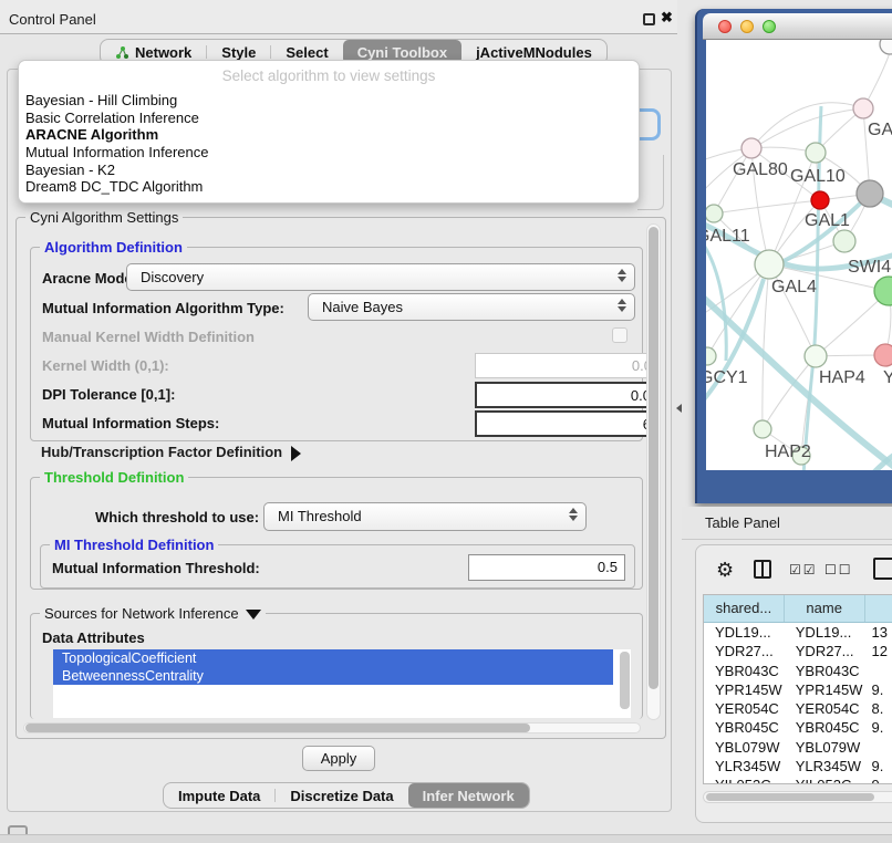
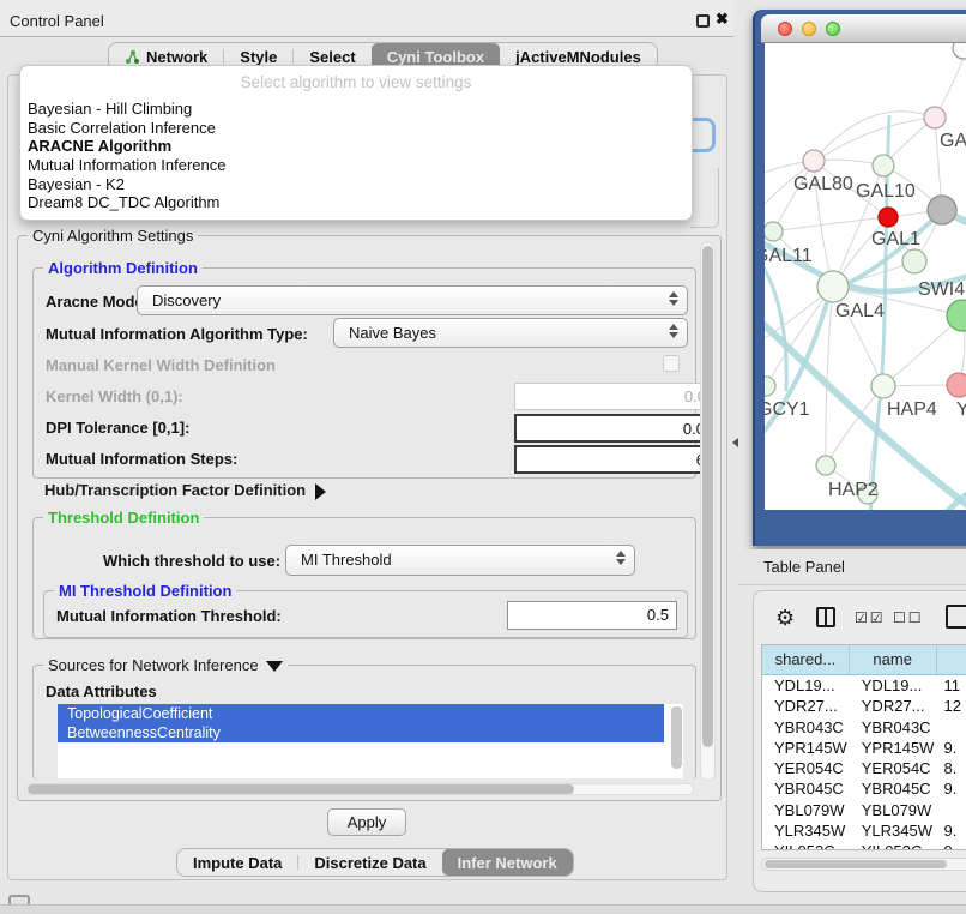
  Control Panel
  ✖
  Network
  Style
  Select
  Cyni Toolbox
  jActiveMNodules
  Select algorithm to view settings
  Bayesian - Hill Climbing
  Basic Correlation Inference
  ARACNE Algorithm
  Mutual Information Inference
  Bayesian - K2
  Dream8 DC_TDC Algorithm
  Cyni Algorithm Settings
  Algorithm Definition
  Aracne Mod
  Discovery
  Mutual Information Algorithm Type:
  Naive Bayes
  Manual Kernel Width Definition
  Kernel Width (0,1):
  DPI Tolerance [0,1]:
  Mutual Information Steps:
  Hub/Transcription Factor Definition
  Threshold Definition
  Which threshold to use:
  MI Threshold
  MI Threshold Definition
  Mutual Information Threshold:
  0.5
  Sources for Network Inference
  Data Attributes
  TopologicalCoefficient
  BetweennessCentrality
  Apply
  Impute Data
  Discretize Data
  Infer Network
  GAL80
  GAL10
  GAL1
  AL11
  SWI4
  GAL4
  GCY1
  HAP4
  Y
  HAP2
  Table Panel
  ⚙
  ☑☑
  ☐☐
  shared...
  name
  YDL19...
  YDL19...
- 13
+ 11
  YDR27...
  YDR27...
  12
  YBR043C
  YBR043C
  YPR145W
  YPR145W
  9.
  YER054C
  YER054C
  8.
  YBR045C
  YBR045C
  9.
  YBL079W
  YBL079W
  YLR345W
  YLR345W
  9.
